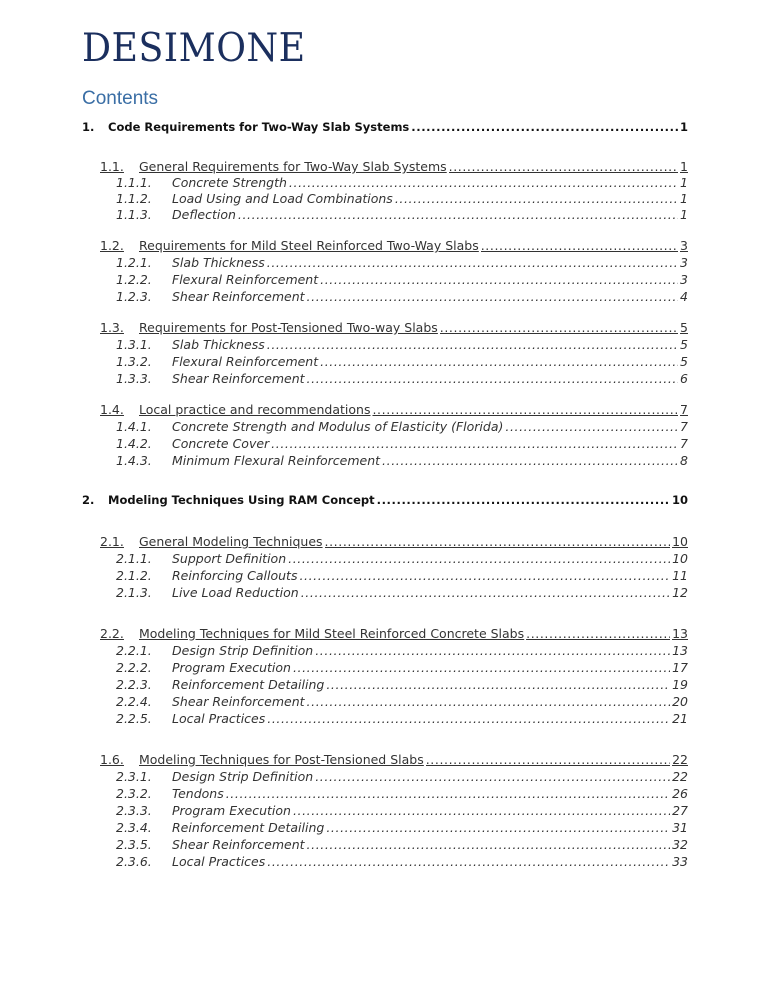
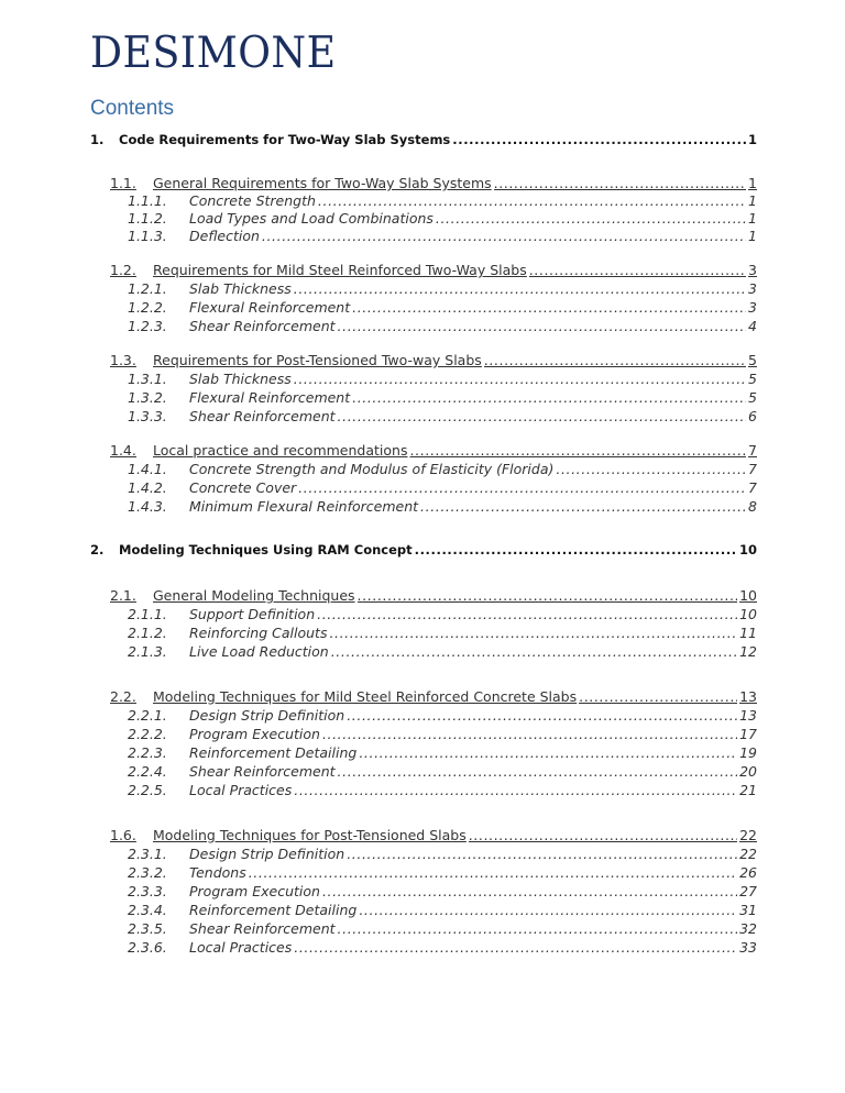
  DESIMONE
  Contents
  1.
  Code Requirements for Two-Way Slab Systems
  1
  1.1.
  General Requirements for Two-Way Slab Systems
  1
  1.1.1.
  Concrete Strength
  1
  1.1.2.
- Load Using and Load Combinations
+ Load Types and Load Combinations
  1
  1.1.3.
  Deflection
  1
  1.2.
  Requirements for Mild Steel Reinforced Two-Way Slabs
  3
  1.2.1.
  Slab Thickness
  3
  1.2.2.
  Flexural Reinforcement
  3
  1.2.3.
  Shear Reinforcement
  4
  1.3.
  Requirements for Post-Tensioned Two-way Slabs
  5
  1.3.1.
  Slab Thickness
  5
  1.3.2.
  Flexural Reinforcement
  5
  1.3.3.
  Shear Reinforcement
  6
  1.4.
  Local practice and recommendations
  7
  1.4.1.
  Concrete Strength and Modulus of Elasticity (Florida)
  7
  1.4.2.
  Concrete Cover
  7
  1.4.3.
  Minimum Flexural Reinforcement
  8
  2.
  Modeling Techniques Using RAM Concept
  10
  2.1.
  General Modeling Techniques
  10
  2.1.1.
  Support Definition
  10
  2.1.2.
  Reinforcing Callouts
  11
  2.1.3.
  Live Load Reduction
  12
  2.2.
  Modeling Techniques for Mild Steel Reinforced Concrete Slabs
  13
  2.2.1.
  Design Strip Definition
  13
  2.2.2.
  Program Execution
  17
  2.2.3.
  Reinforcement Detailing
  19
  2.2.4.
  Shear Reinforcement
  20
  2.2.5.
  Local Practices
  21
  1.6.
  Modeling Techniques for Post-Tensioned Slabs
  22
  2.3.1.
  Design Strip Definition
  22
  2.3.2.
  Tendons
  26
  2.3.3.
  Program Execution
  27
  2.3.4.
  Reinforcement Detailing
  31
  2.3.5.
  Shear Reinforcement
  32
  2.3.6.
  Local Practices
  33
